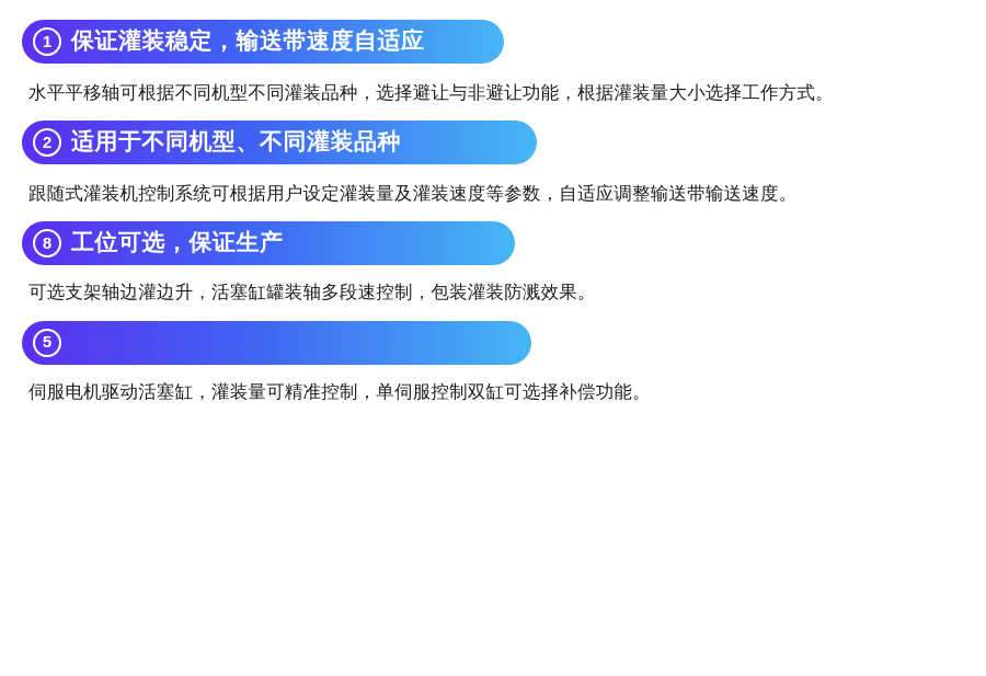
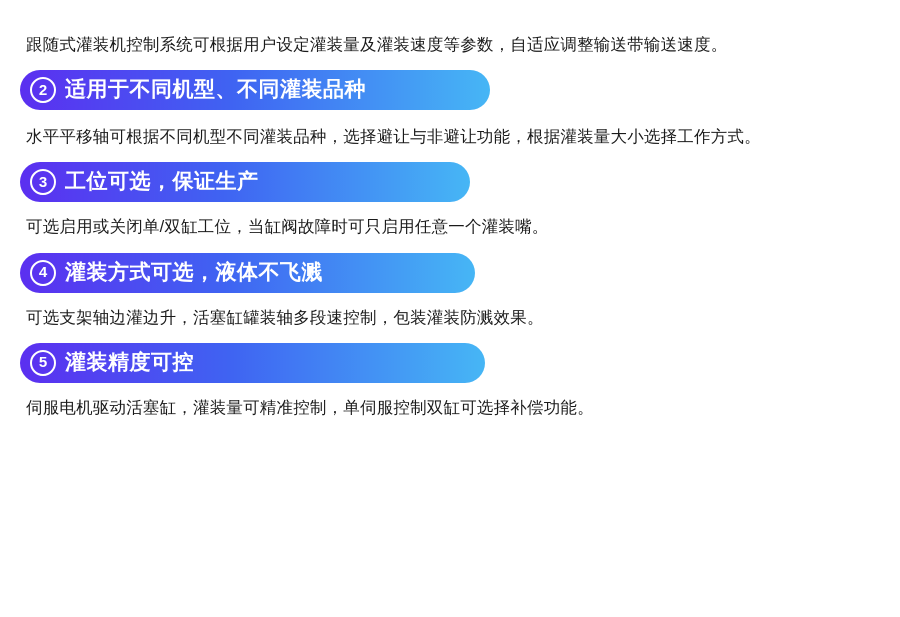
- 1
- 保证灌装稳定，输送带速度自适应
- 水平平移轴可根据不同机型不同灌装品种，选择避让与非避让功能，根据灌装量大小选择工作方式。
+ 跟随式灌装机控制系统可根据用户设定灌装量及灌装速度等参数，自适应调整输送带输送速度。
  2
  适用于不同机型、不同灌装品种
- 跟随式灌装机控制系统可根据用户设定灌装量及灌装速度等参数，自适应调整输送带输送速度。
+ 水平平移轴可根据不同机型不同灌装品种，选择避让与非避让功能，根据灌装量大小选择工作方式。
- 8
+ 3
  工位可选，保证生产
+ 可选启用或关闭单/双缸工位，当缸阀故障时可只启用任意一个灌装嘴。
+ 4
+ 灌装方式可选，液体不飞溅
  可选支架轴边灌边升，活塞缸罐装轴多段速控制，包装灌装防溅效果。
  5
+ 灌装精度可控
  伺服电机驱动活塞缸，灌装量可精准控制，单伺服控制双缸可选择补偿功能。
